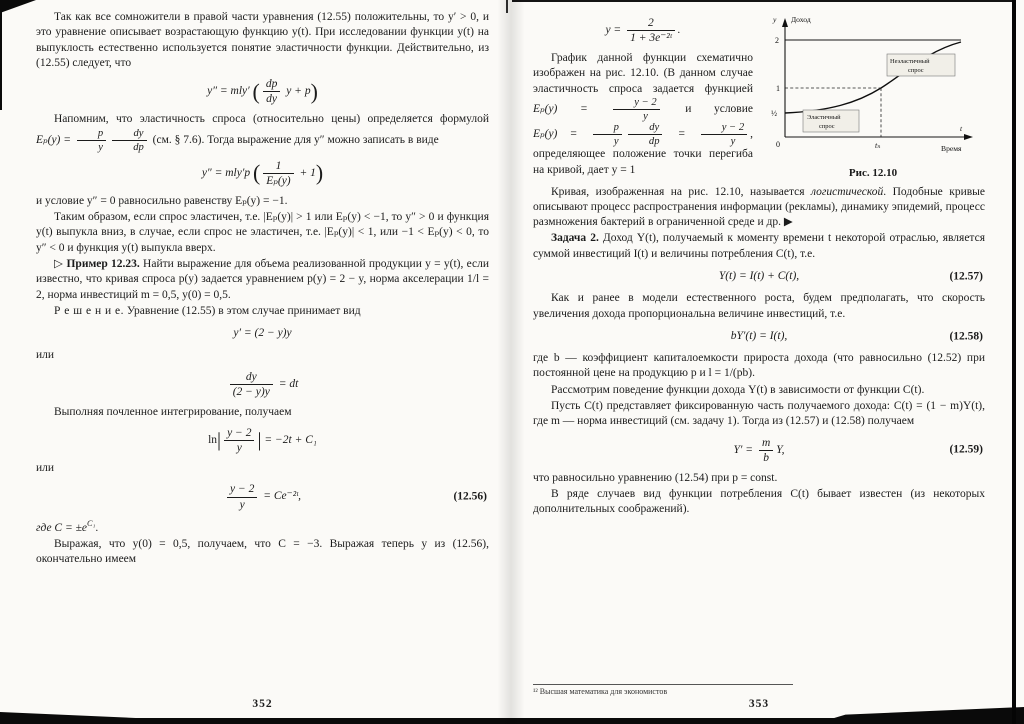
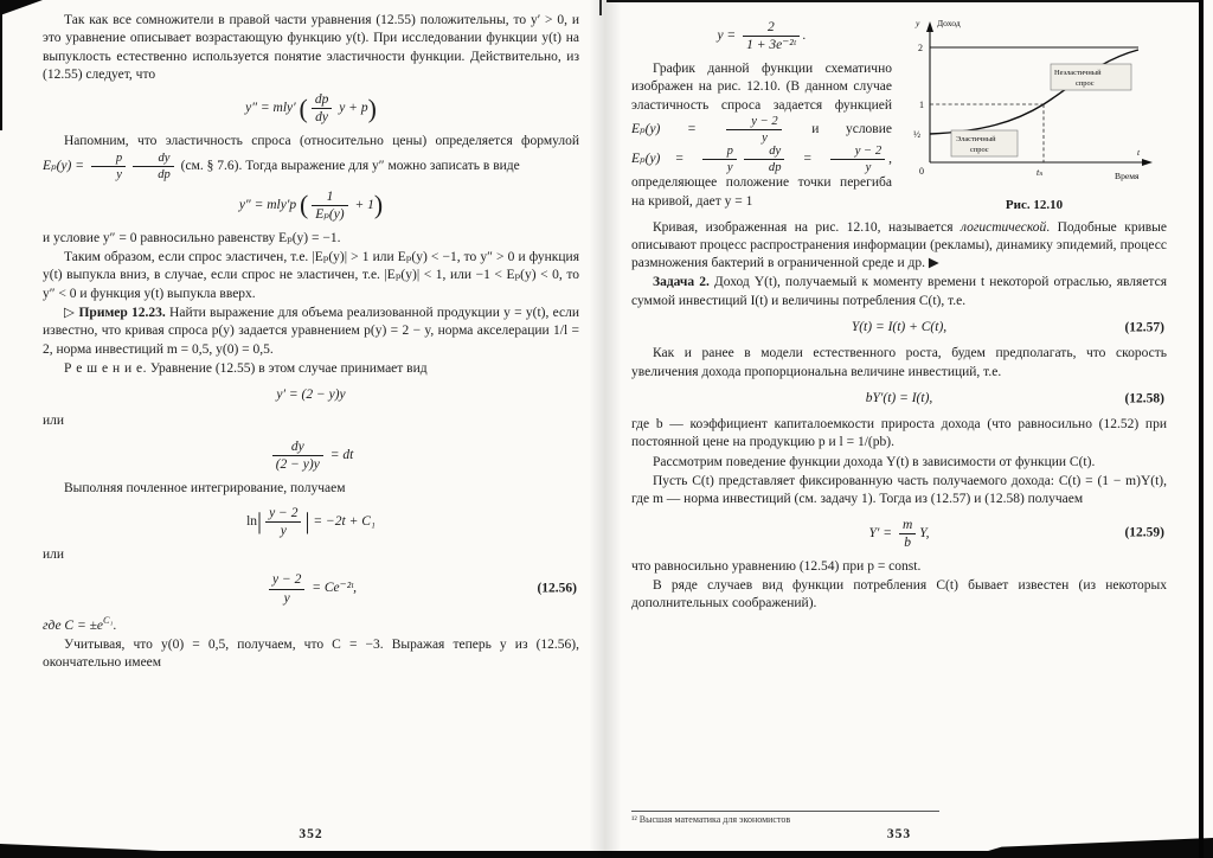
  Так как все сомножители в правой части уравнения (12.55) положительны, то y′ > 0, и это уравнение описывает возрастающую функцию y(t). При исследовании функции y(t) на выпуклость естественно используется понятие эластичности функции. Действительно, из (12.55) следует, что
  y″ = mly′ (
  dp
  dy
  y + p)
  Напомним, что эластичность спроса (относительно цены) определяется формулой Eₚ(y) =
  p
  y
  dy
  dp
  (см. § 7.6). Тогда выражение для y″ можно записать в виде
  y″ = mly′p (
  1
  Eₚ(y)
  + 1)
  и условие y″ = 0 равносильно равенству Eₚ(y) = −1.
  Таким образом, если спрос эластичен, т.е. |Eₚ(y)| > 1 или Eₚ(y) < −1, то y″ > 0 и функция y(t) выпукла вниз, в случае, если спрос не эластичен, т.е. |Eₚ(y)| < 1, или −1 < Eₚ(y) < 0, то y″ < 0 и функция y(t) выпукла вверх.
  ▷ Пример 12.23. Найти выражение для объема реализованной продукции y = y(t), если известно, что кривая спроса p(y) задается уравнением p(y) = 2 − y, норма акселерации 1/l = 2, норма инвестиций m = 0,5, y(0) = 0,5.
  Р е ш е н и е. Уравнение (12.55) в этом случае принимает вид
  y′ = (2 − y)y
  или
  dy
  (2 − y)y
  = dt
  Выполняя почленное интегрирование, получаем
  ln|
  y − 2
  y
  | = −2t + C₁
  или
  y − 2
  y
  = Ce⁻²ᵗ,
  (12.56)
  где C = ±eC₁.
- Выражая, что y(0) = 0,5, получаем, что C = −3. Выражая теперь y из (12.56), окончательно имеем
+ Учитывая, что y(0) = 0,5, получаем, что C = −3. Выражая теперь y из (12.56), окончательно имеем
  2
  1
  ½
  0
  tₙ
  y
  Доход
  t
  Время
  Рис. 12.10
  y =
  2
  1 + 3e⁻²ᵗ
  .
  График данной функции схематично изображен на рис. 12.10. (В данном случае эластичность спроса задается функцией Eₚ(y) =
  y − 2
  y
  и условие Eₚ(y) =
  p
  y
  dy
  dp
  =
  y − 2
  y
  , определяющее положение точки перегиба на кривой, дает y = 1
  Кривая, изображенная на рис. 12.10, называется логистической. Подобные кривые описывают процесс распространения информации (рекламы), динамику эпидемий, процесс размножения бактерий в ограниченной среде и др. ▶
  Задача 2. Доход Y(t), получаемый к моменту времени t некоторой отраслью, является суммой инвестиций I(t) и величины потребления C(t), т.е.
  Y(t) = I(t) + C(t),
  (12.57)
  Как и ранее в модели естественного роста, будем предполагать, что скорость увеличения дохода пропорциональна величине инвестиций, т.е.
  bY′(t) = I(t),
  (12.58)
  где b — коэффициент капиталоемкости прироста дохода (что равносильно (12.52) при постоянной цене на продукцию p и l = 1/(pb).
  Рассмотрим поведение функции дохода Y(t) в зависимости от функции C(t).
  Пусть C(t) представляет фиксированную часть получаемого дохода: C(t) = (1 − m)Y(t), где m — норма инвестиций (см. задачу 1). Тогда из (12.57) и (12.58) получаем
  Y′ =
  m
  b
  Y,
  (12.59)
  что равносильно уравнению (12.54) при p = const.
  В ряде случаев вид функции потребления C(t) бывает известен (из некоторых дополнительных соображений).
  ¹² Высшая математика для экономистов
  352
  353
